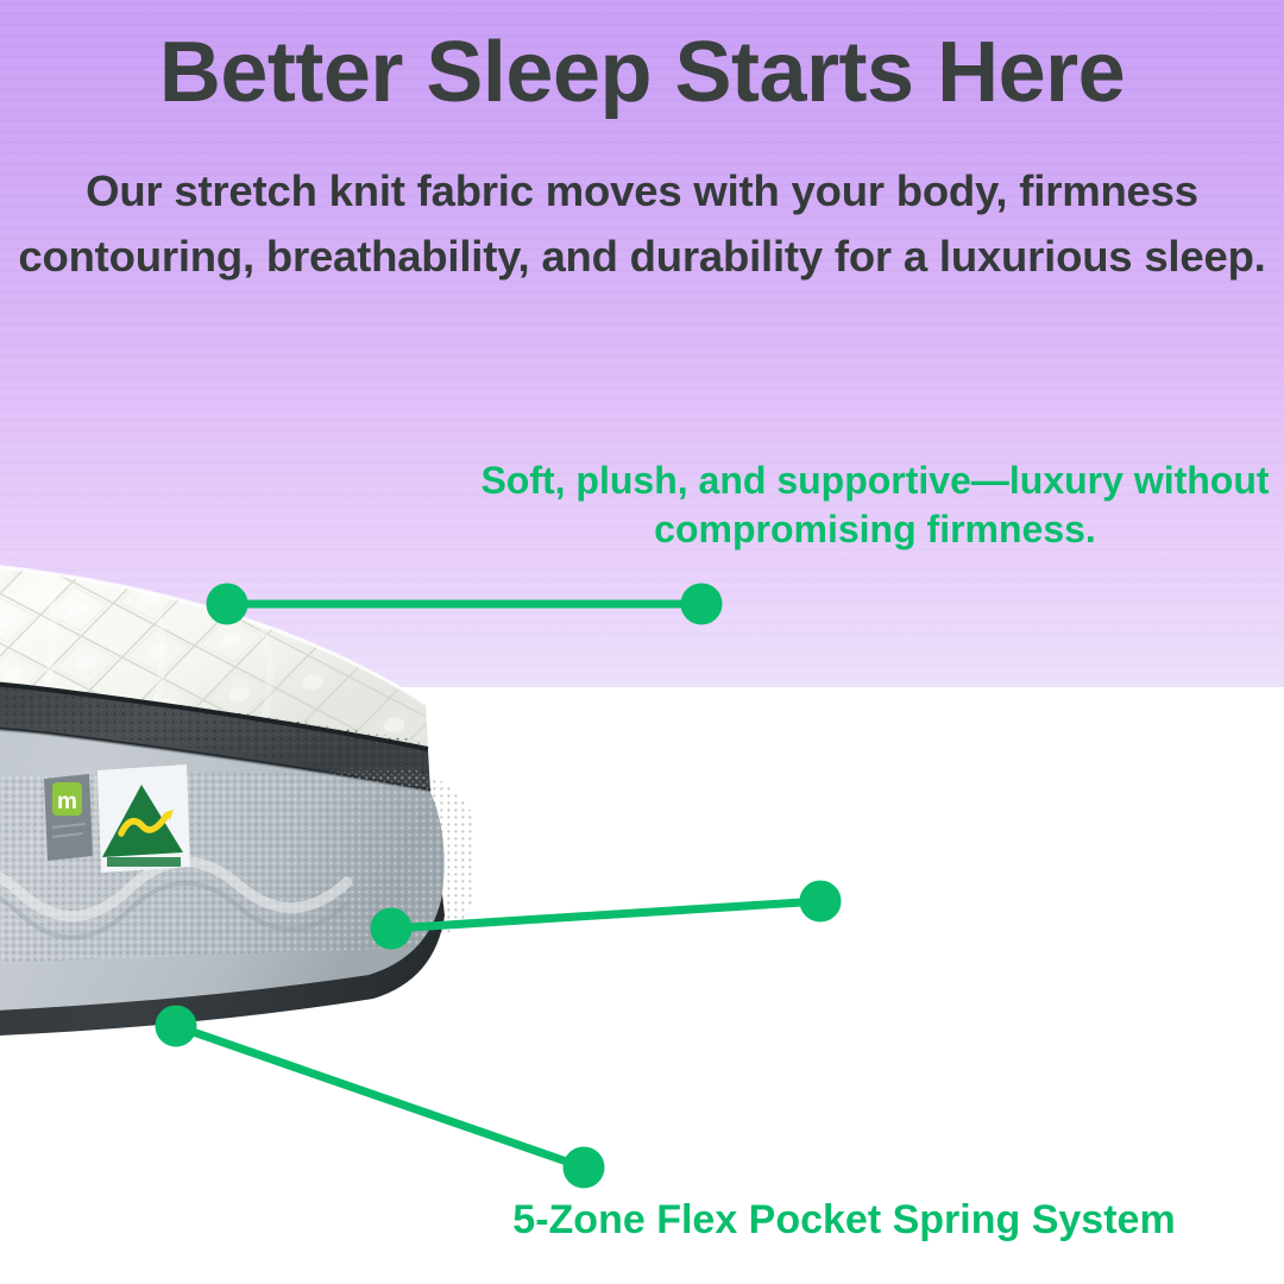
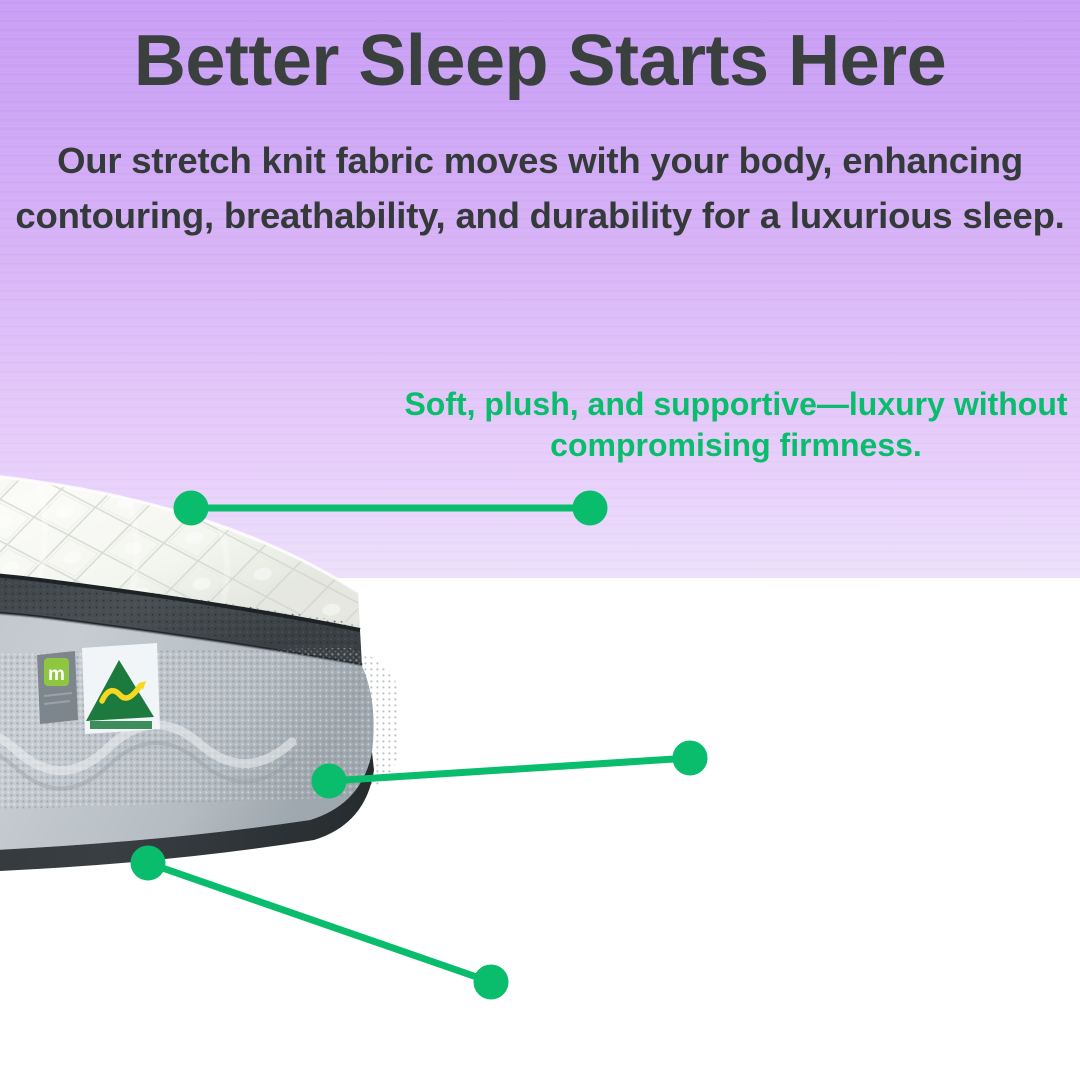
  Better Sleep Starts Here
- Our stretch knit fabric moves with your body, firmness contouring, breathability, and durability for a luxurious sleep.
+ Our stretch knit fabric moves with your body, enhancing contouring, breathability, and durability for a luxurious sleep.
  m
  Soft, plush, and supportive—luxury without compromising firmness.
- 5-Zone Flex Pocket Spring System
